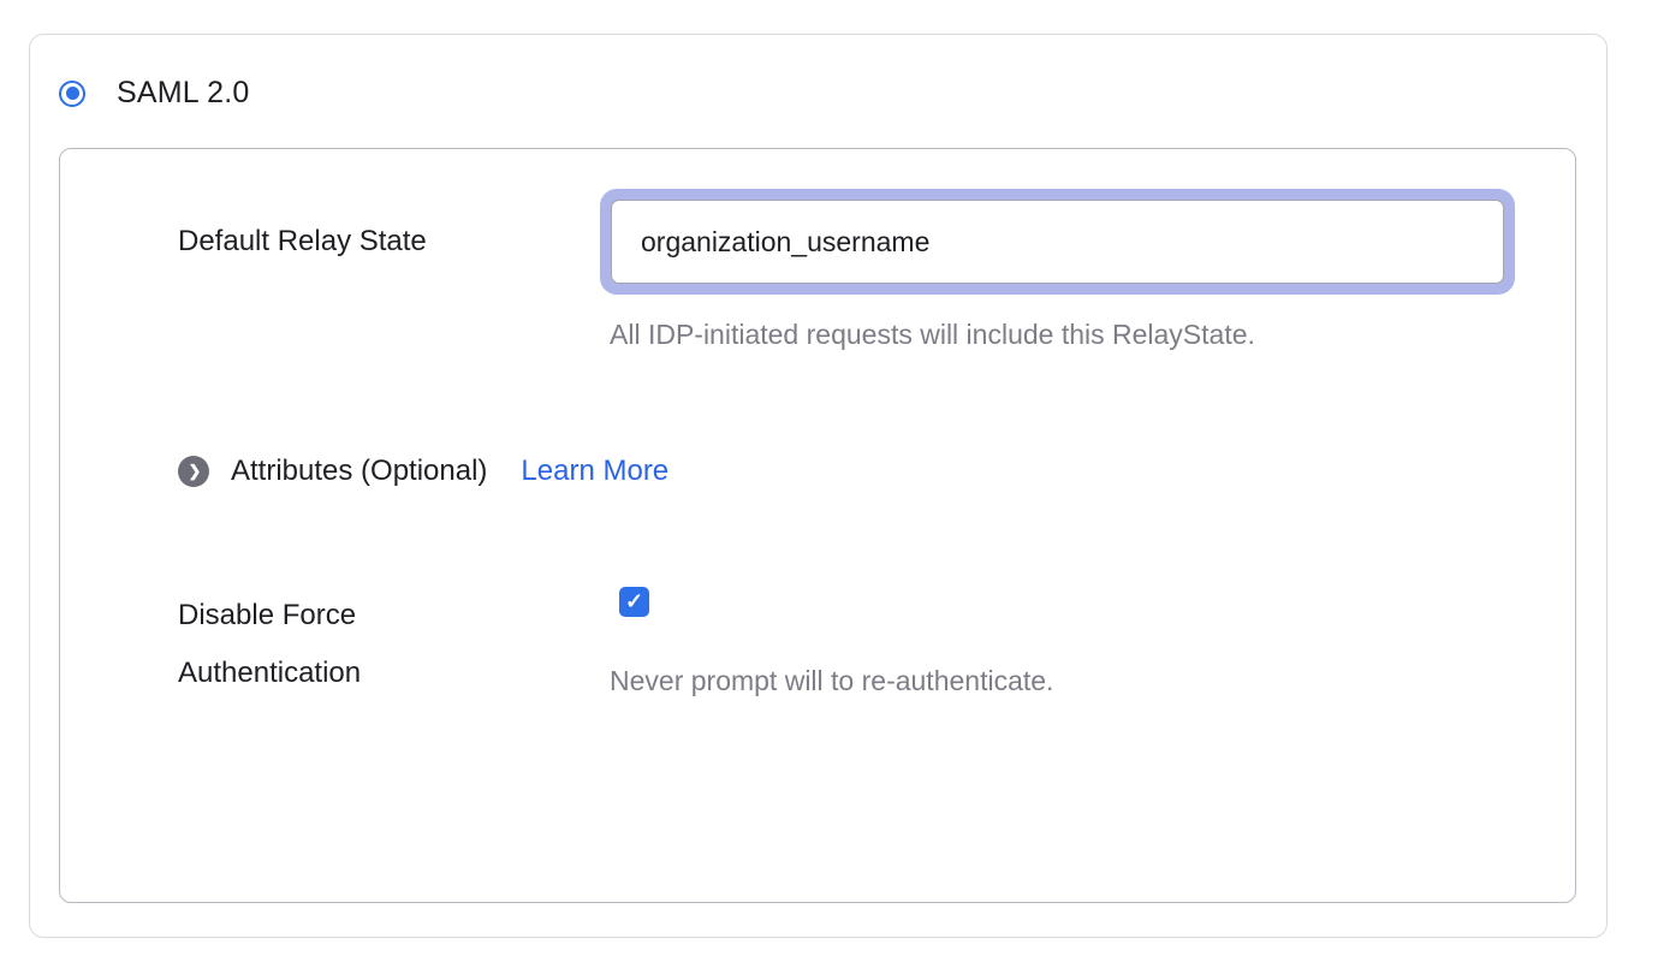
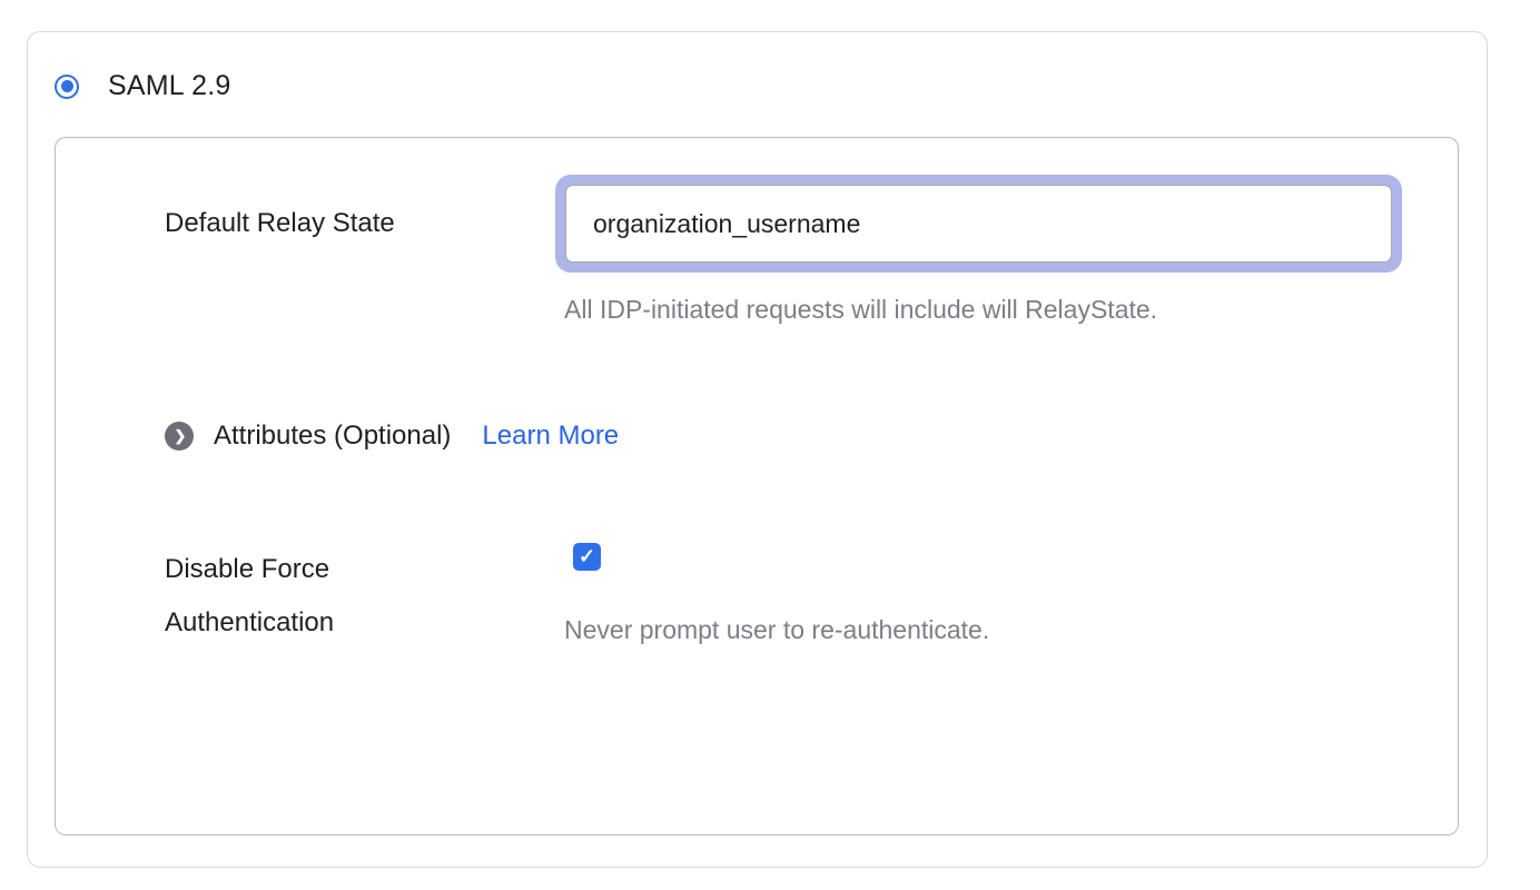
- SAML 2.0
+ SAML 2.9
  Default Relay State
  organization_username
- All IDP-initiated requests will include this RelayState.
+ All IDP-initiated requests will include will RelayState.
  ❯
  Attributes (Optional)
  Learn More
  Disable Force Authentication
  ✓
- Never prompt will to re-authenticate.
+ Never prompt user to re-authenticate.
